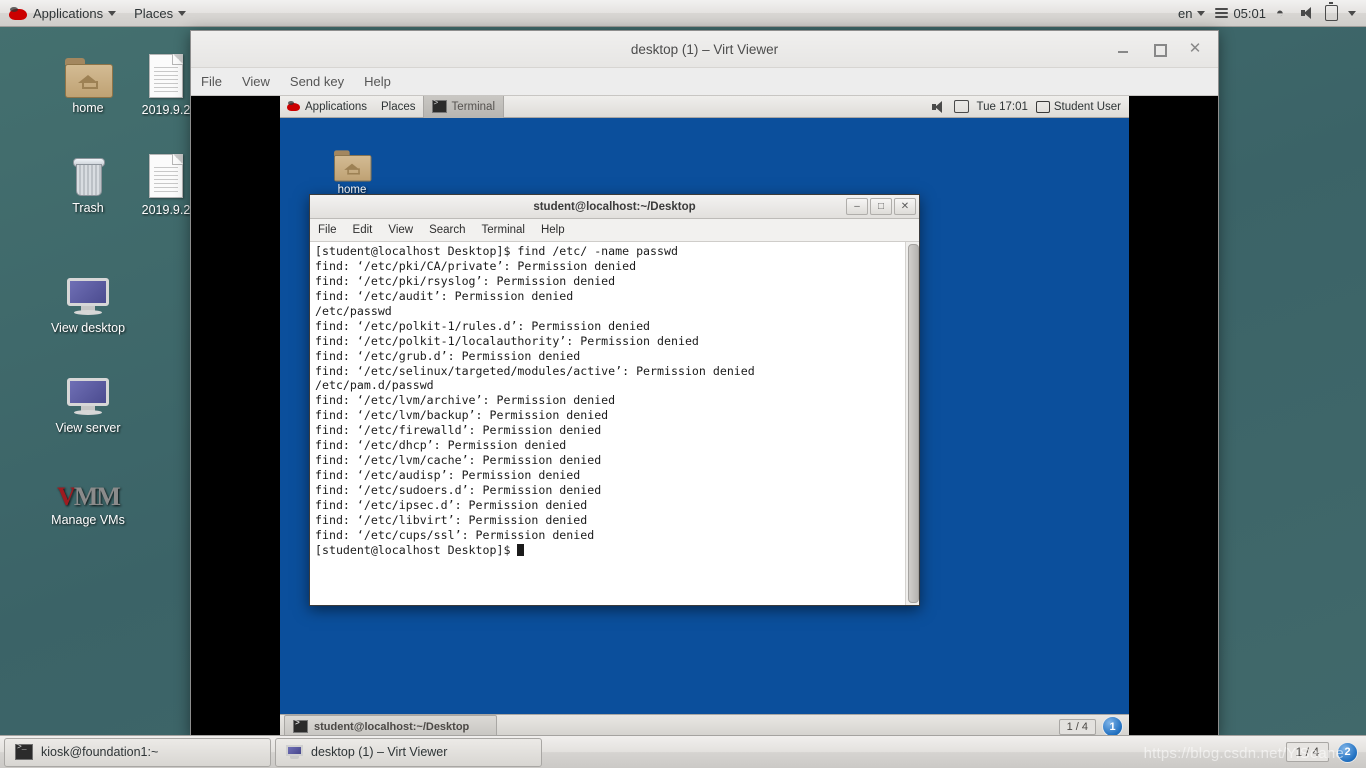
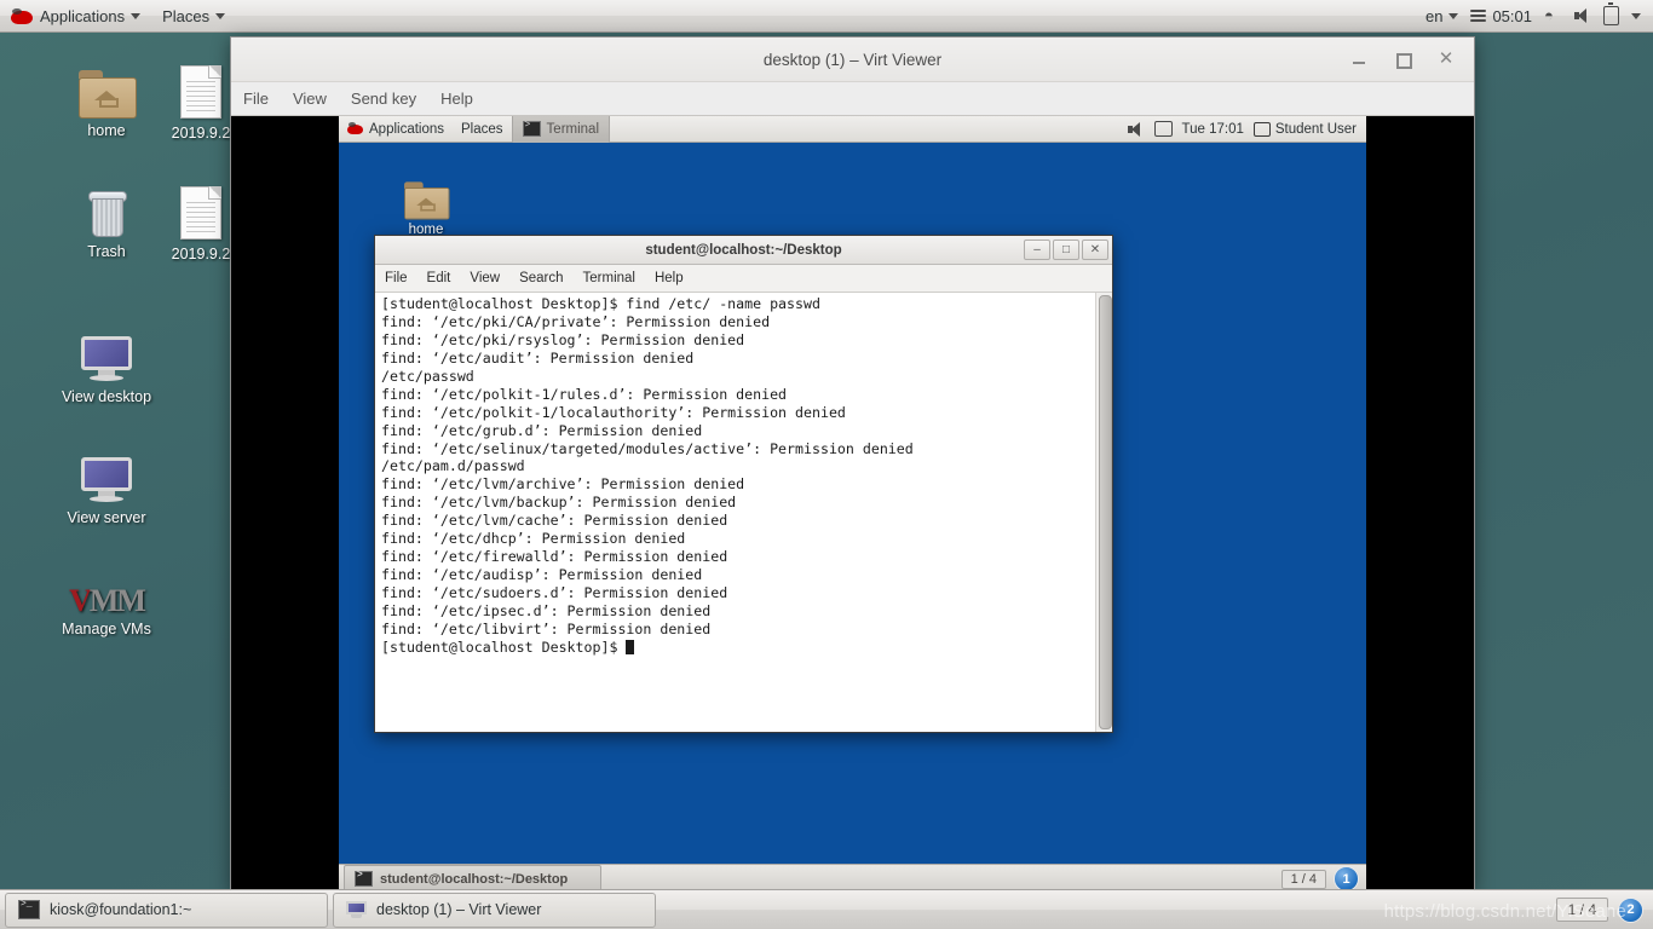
  Applications
  Places
  en
  05:01
  ◓
  home
  2019.9.2
  Trash
  2019.9.2
  View desktop
  View server
  V
  M
  M
  Manage VMs
  desktop (1) – Virt Viewer
  ✕
  File
  View
  Send key
  Help
  Applications
  Places
  Terminal
  Tue 17:01
  Student User
  home
  student@localhost:~/Desktop
  –
  □
  ✕
  File
  Edit
  View
  Search
  Terminal
  Help
  [student@localhost Desktop]$ find /etc/ -name passwd
  find: ‘/etc/pki/CA/private’: Permission denied
  find: ‘/etc/pki/rsyslog’: Permission denied
  find: ‘/etc/audit’: Permission denied
  /etc/passwd
  find: ‘/etc/polkit-1/rules.d’: Permission denied
  find: ‘/etc/polkit-1/localauthority’: Permission denied
  find: ‘/etc/grub.d’: Permission denied
  find: ‘/etc/selinux/targeted/modules/active’: Permission denied
  /etc/pam.d/passwd
  find: ‘/etc/lvm/archive’: Permission denied
  find: ‘/etc/lvm/backup’: Permission denied
- find: ‘/etc/firewalld’: Permission denied
+ find: ‘/etc/lvm/cache’: Permission denied
  find: ‘/etc/dhcp’: Permission denied
- find: ‘/etc/lvm/cache’: Permission denied
+ find: ‘/etc/firewalld’: Permission denied
  find: ‘/etc/audisp’: Permission denied
  find: ‘/etc/sudoers.d’: Permission denied
  find: ‘/etc/ipsec.d’: Permission denied
  find: ‘/etc/libvirt’: Permission denied
- find: ‘/etc/cups/ssl’: Permission denied
  [student@localhost Desktop]$
  student@localhost:~/Desktop
  1 / 4
  1
  kiosk@foundation1:~
  desktop (1) – Virt Viewer
  1 / 4
  2
  https://blog.csdn.net/YiSeane
